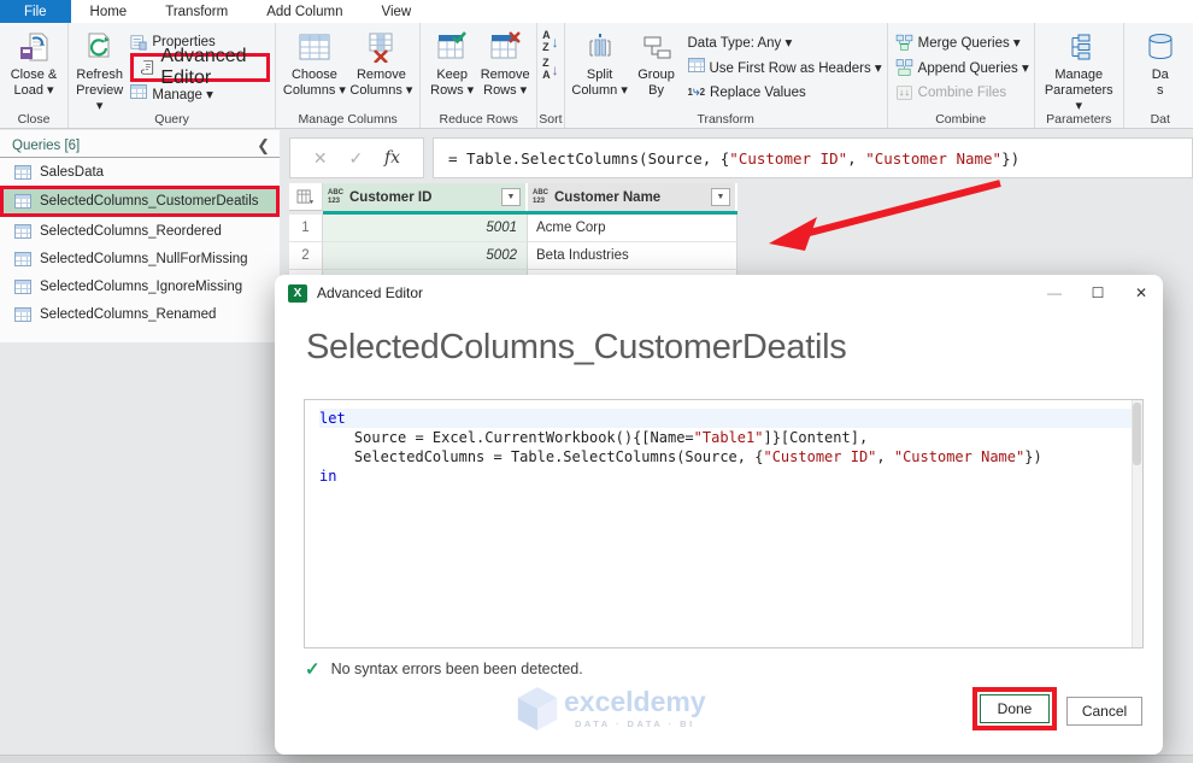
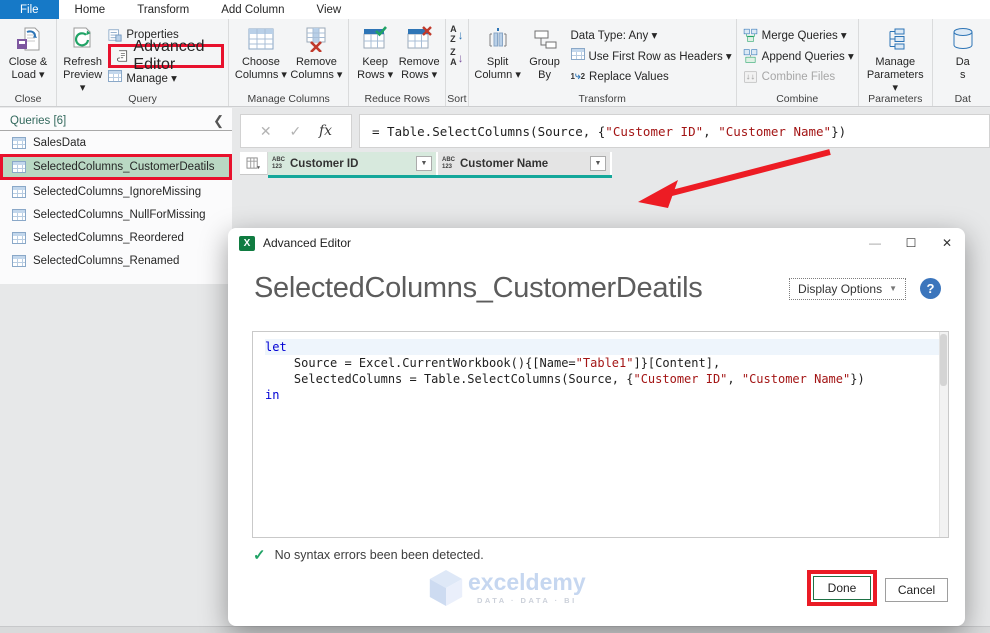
  File
  Home
  Transform
  Add Column
  View
  Close &
  Load ▾
  Close
  Refresh
  Preview ▾
  Properties
  Advanced Editor
  Manage ▾
  Query
  Choose
  Columns ▾
  Remove
  Columns ▾
  Manage Columns
  Keep
  Rows ▾
  Remove
  Rows ▾
  Reduce Rows
  A
  Z
  ↓
  Z
  A
  ↓
  Sort
  Split
  Column ▾
  Group
  By
  Data Type: Any ▾
  Use First Row as Headers ▾
  1⤷2
  Replace Values
  Transform
  Merge Queries ▾
  Append Queries ▾
  Combine Files
  Combine
  Manage
  Parameters ▾
  Parameters
  Da
  s
  Dat
  Queries [6]
  ❮
  SalesData
  SelectedColumns_CustomerDeatils
- SelectedColumns_Reordered
+ SelectedColumns_IgnoreMissing
  SelectedColumns_NullForMissing
- SelectedColumns_IgnoreMissing
+ SelectedColumns_Reordered
  SelectedColumns_Renamed
  ✕
  ✓
  fx
  = Table.SelectColumns(Source, {
  "Customer ID"
  ,
  "Customer Name"
  })
  Customer ID
  Customer Name
- 1
- 5001
- Acme Corp
- 2
- 5002
- Beta Industries
  X
  Advanced Editor
  —
  ☐
  ✕
  SelectedColumns_CustomerDeatils
+ Display Options
+ ▼
+ ?
  let
  Source = Excel.CurrentWorkbook(){[Name="Table1"]}[Content],
  SelectedColumns = Table.SelectColumns(Source, {"Customer ID", "Customer Name"})
  in
  ✓
  No syntax errors been been detected.
  exceldemy
  DATA · DATA · BI
  Done
  Cancel
